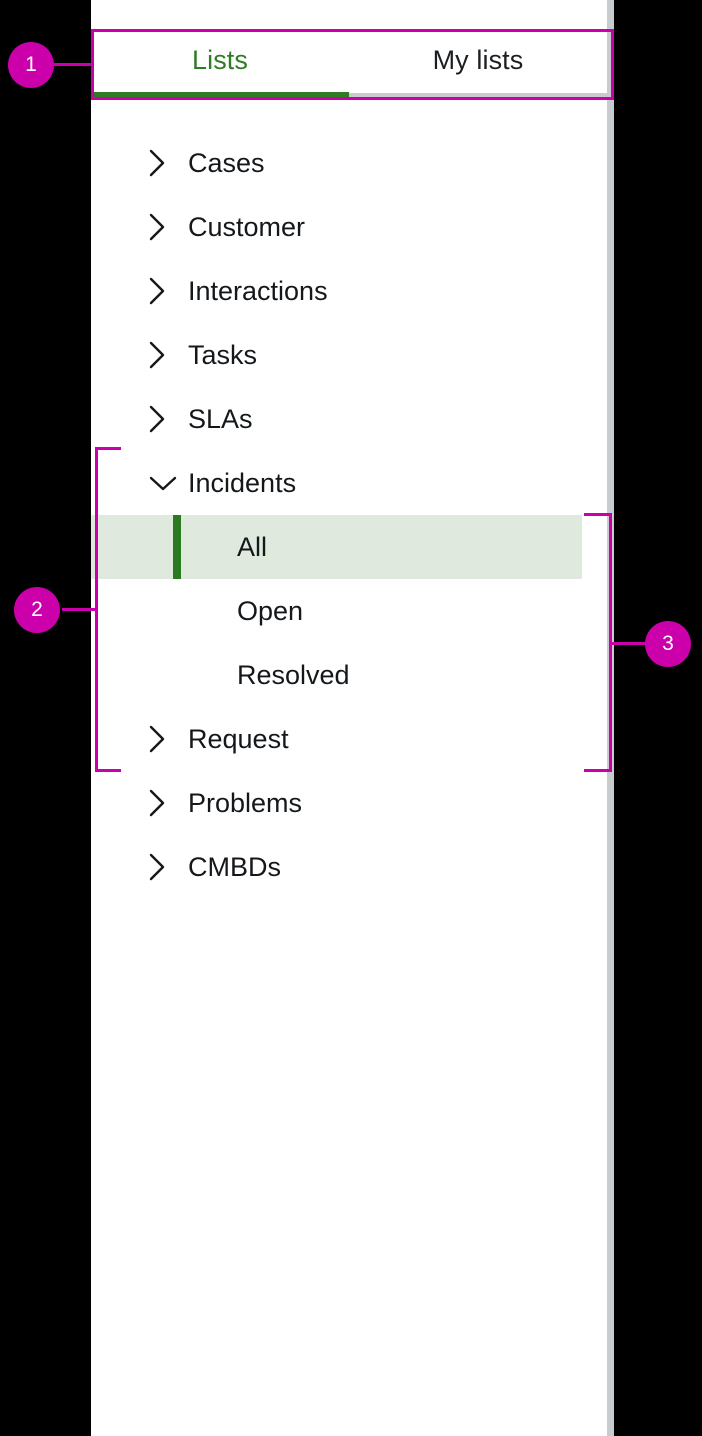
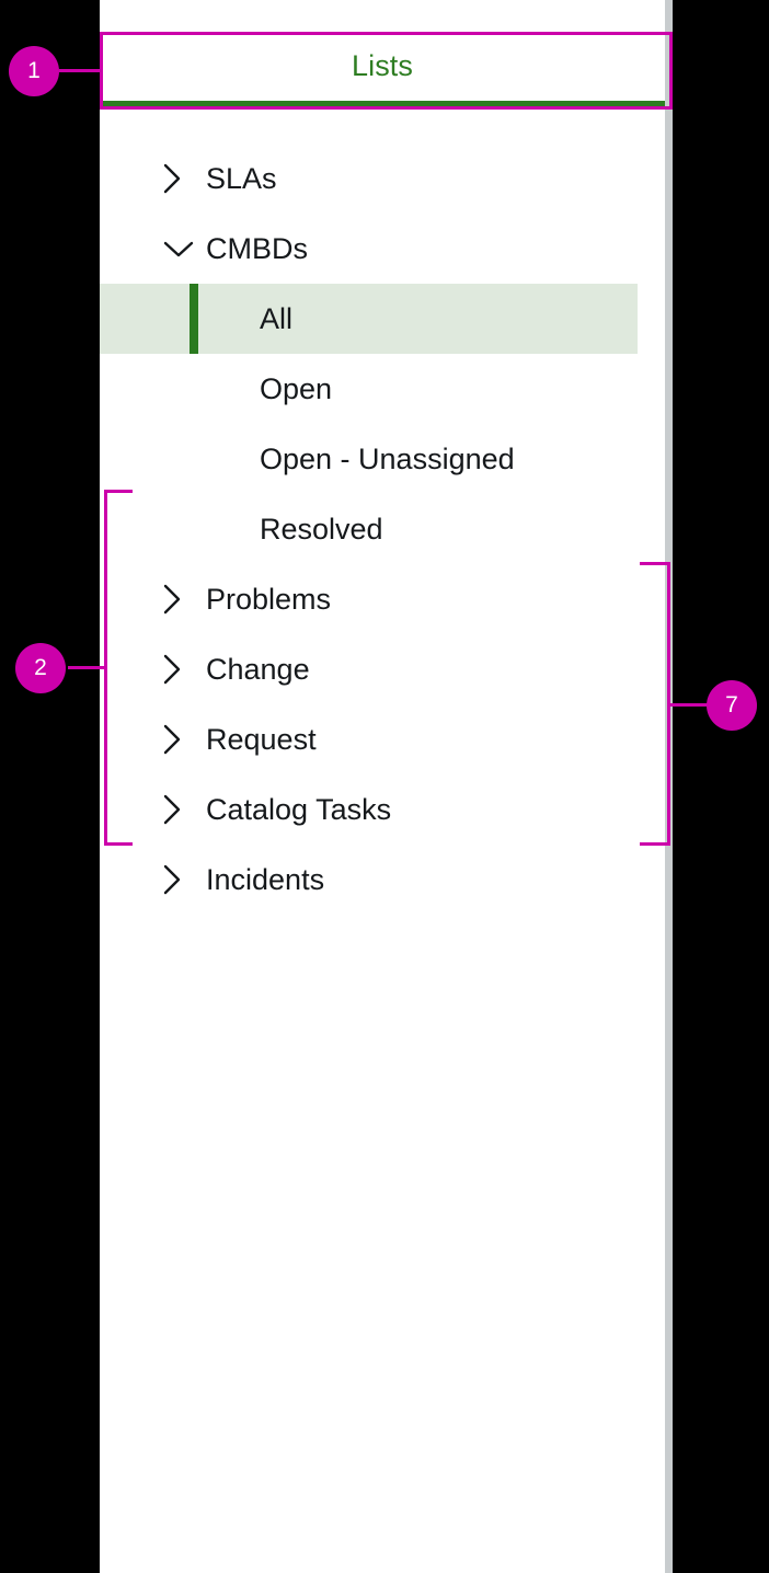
  Lists
- My lists
- Cases
- Customer
- Interactions
- Tasks
  SLAs
- Incidents
+ CMBDs
  All
  Open
+ Open - Unassigned
  Resolved
- Request
+ Problems
+ Change
- Problems
+ Request
+ Catalog Tasks
- CMBDs
+ Incidents
  1
  2
- 3
+ 7
